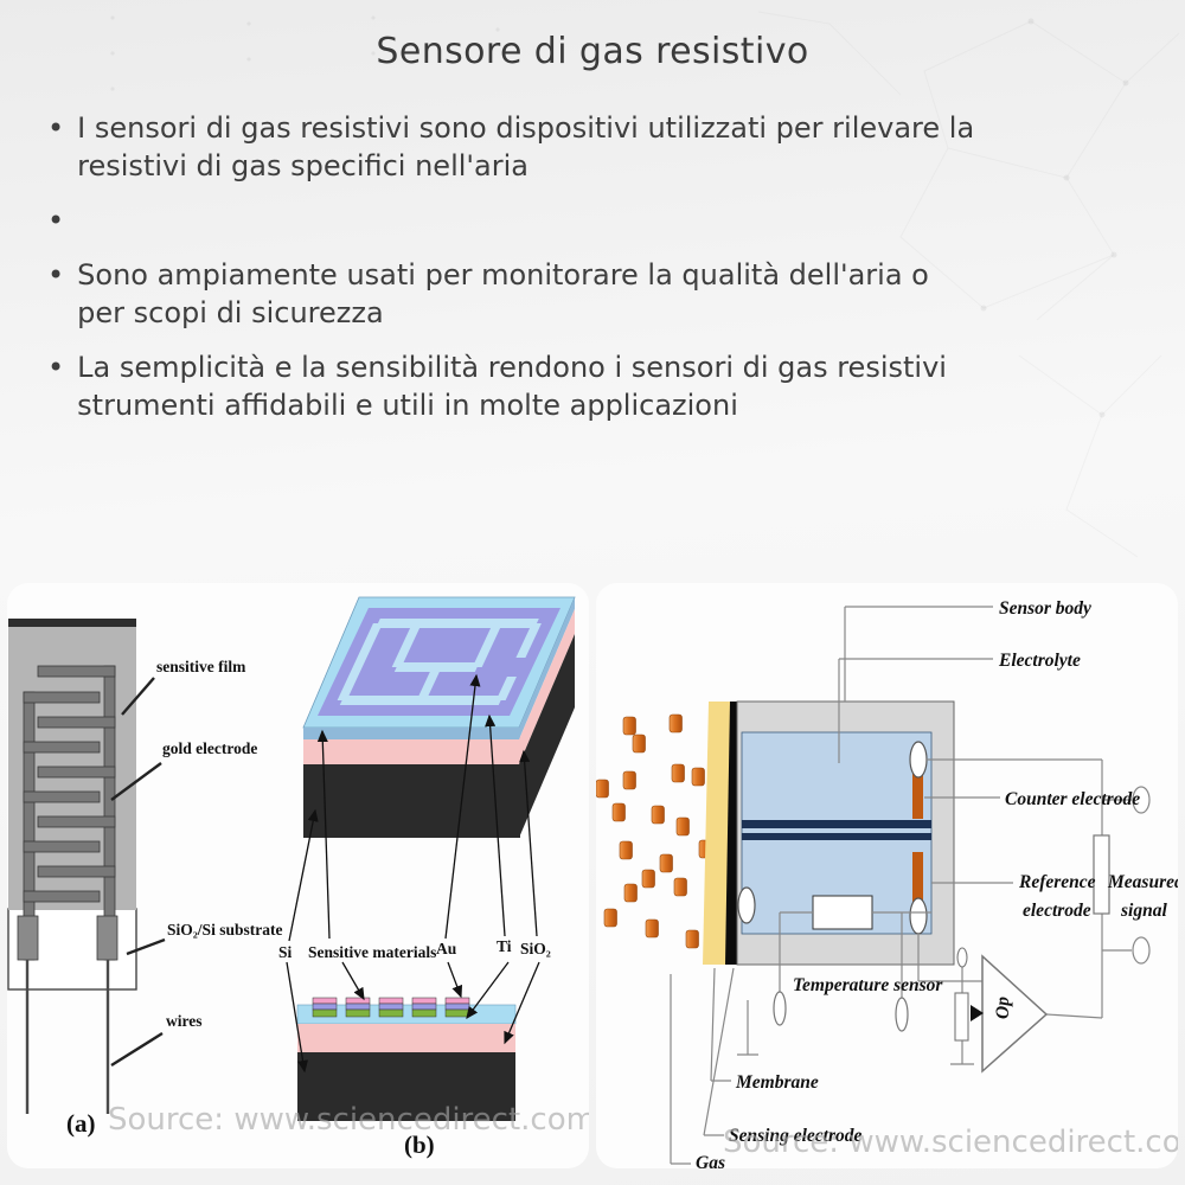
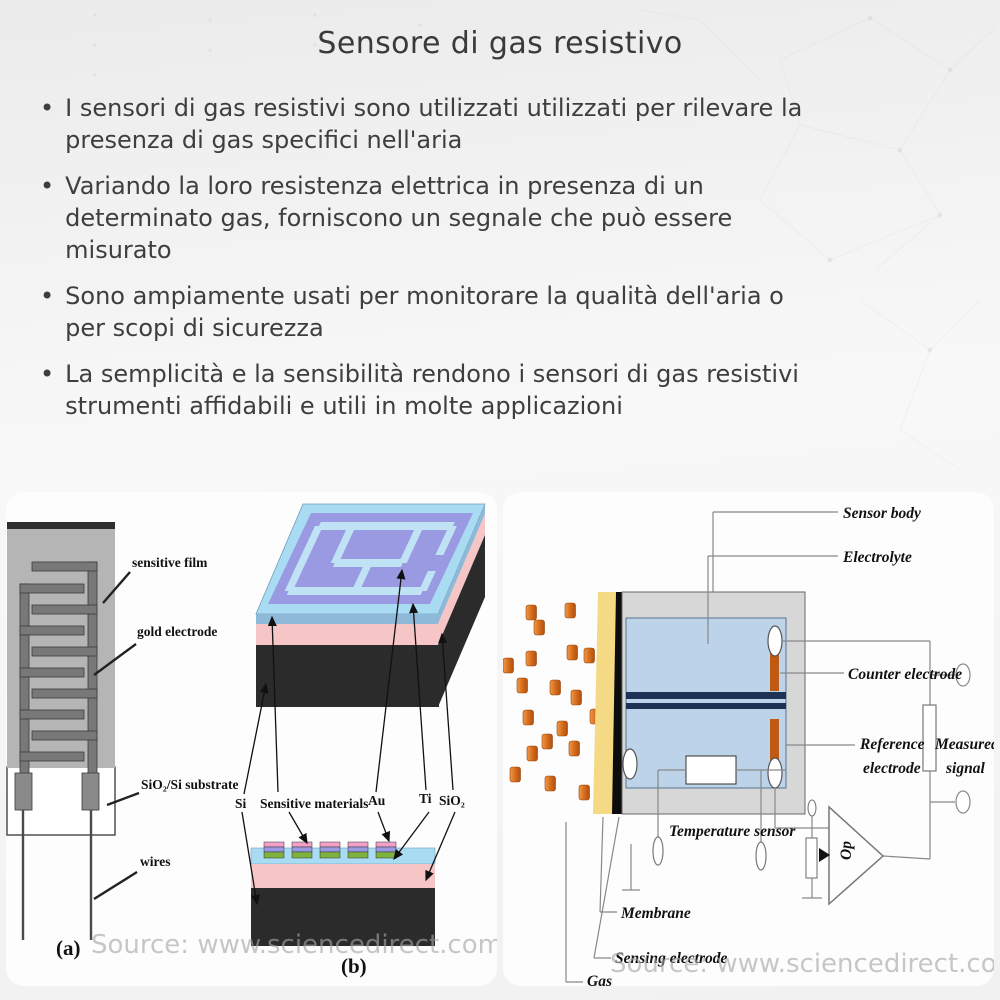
  Sensore di gas resistivo
  •
- I sensori di gas resistivi sono dispositivi utilizzati per rilevare la
+ I sensori di gas resistivi sono utilizzati utilizzati per rilevare la
- resistivi di gas specifici nell'aria
+ presenza di gas specifici nell'aria
  •
+ Variando la loro resistenza elettrica in presenza di un
+ determinato gas, forniscono un segnale che può essere
+ misurato
  •
  Sono ampiamente usati per monitorare la qualità dell'aria o
  per scopi di sicurezza
  •
  La semplicità e la sensibilità rendono i sensori di gas resistivi
  strumenti affidabili e utili in molte applicazioni
  sensitive film
  gold electrode
  SiO₂/Si substrate
  wires
  (a)
  Si
  Sensitive materials
  Au
  Ti
  SiO₂
  (b)
  Source: www.sciencedirect.com
  Sensor body
  Electrolyte
  Counter electrode
  Reference
  electrode
  Measure
  signal
  Temperature sensor
  Membrane
  Sensing electrode
  Gas
  Source: www.sciencedirect.co
